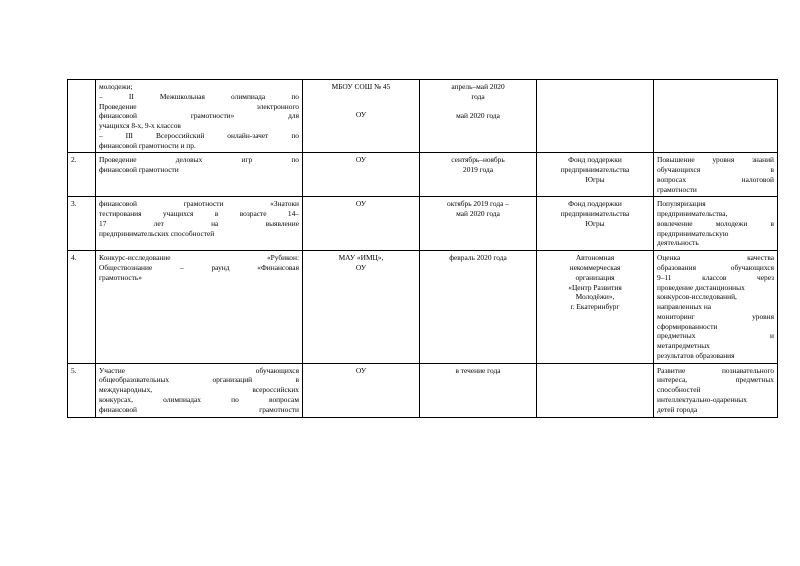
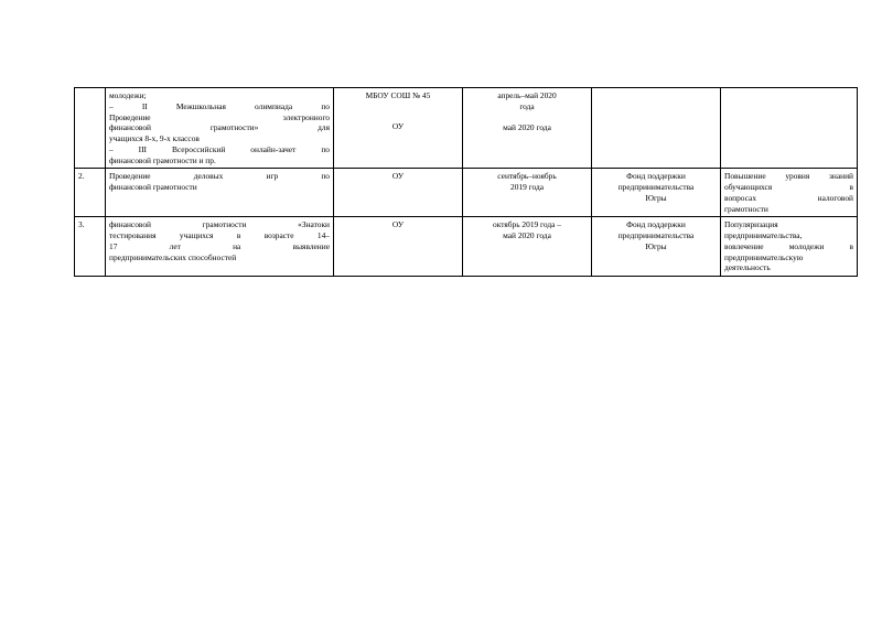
  	молодежи; – II Межшкольная олимпиада по Проведение электронного финансовой грамотности» для учащихся 8-х, 9-х классов – III Всероссийский онлайн-зачет по финансовой грамотности и пр.	МБОУ СОШ № 45 ОУ	апрель–май 2020 года май 2020 года
  2.	Проведение деловых игр по финансовой грамотности	ОУ	сентябрь–ноябрь 2019 года	Фонд поддержки предпринимательства Югры	Повышение уровня знаний обучающихся в вопросах налоговой грамотности
  3.	финансовой грамотности «Знатоки тестирования учащихся в возрасте 14– 17 лет на выявление предпринимательских способностей	ОУ	октябрь 2019 года – май 2020 года	Фонд поддержки предпринимательства Югры	Популяризация предпринимательства, вовлечение молодежи в предпринимательскую деятельность
- 4.	Конкурс-исследование «Рубикон: Обществознание – раунд «Финансовая грамотность»	МАУ «ИМЦ», ОУ	февраль 2020 года	Автономная некоммерческая организация «Центр Развития Молодёжи», г. Екатеринбург	Оценка качества образования обучающихся 9–11 классов через проведение дистанционных конкурсов-исследований, направленных на мониторинг уровня сформированности предметных и метапредметных результатов образования
- 5.	Участие обучающихся общеобразовательных организаций в международных, всероссийских конкурсах, олимпиадах по вопросам финансовой грамотности	ОУ	в течение года		Развитие познавательного интереса, предметных способностей интеллектуально-одаренных детей города
